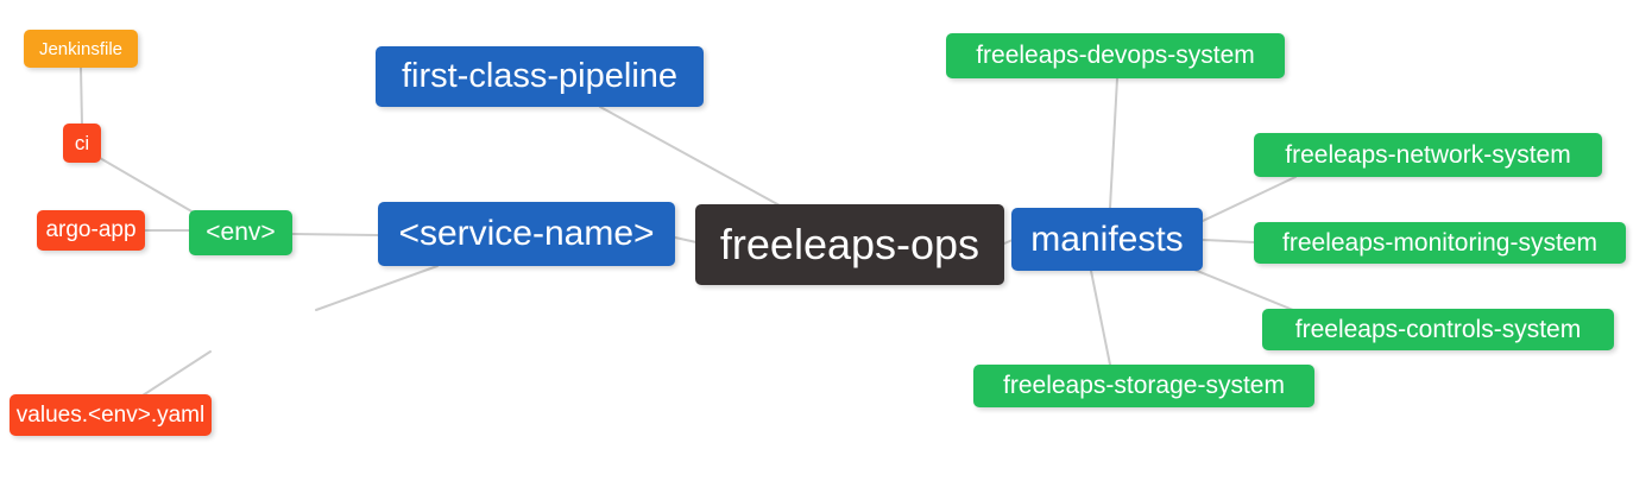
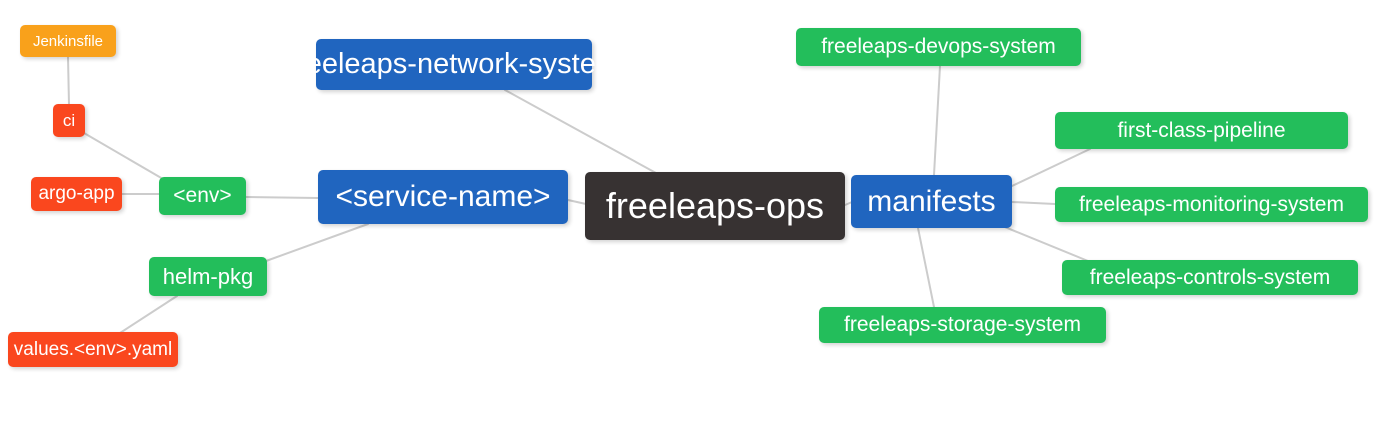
  Jenkinsfile
  ci
  argo-app
  <env>
+ helm-pkg
  values.<env>.yaml
- first-class-pipeline
+ freeleaps-network-system
  <service-name>
  freeleaps-ops
  manifests
  freeleaps-devops-system
- freeleaps-network-system
+ first-class-pipeline
  freeleaps-monitoring-system
  freeleaps-controls-system
  freeleaps-storage-system
